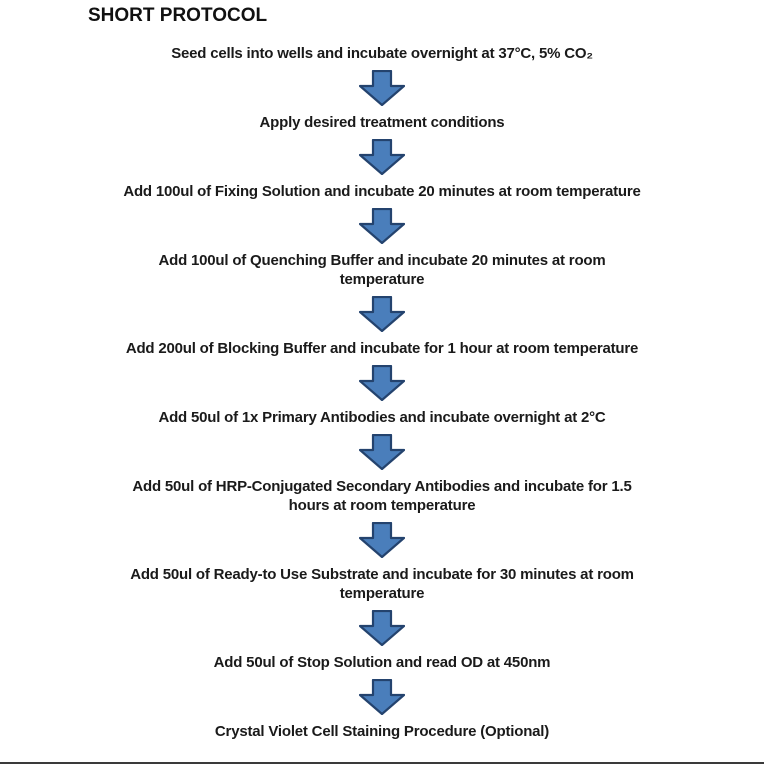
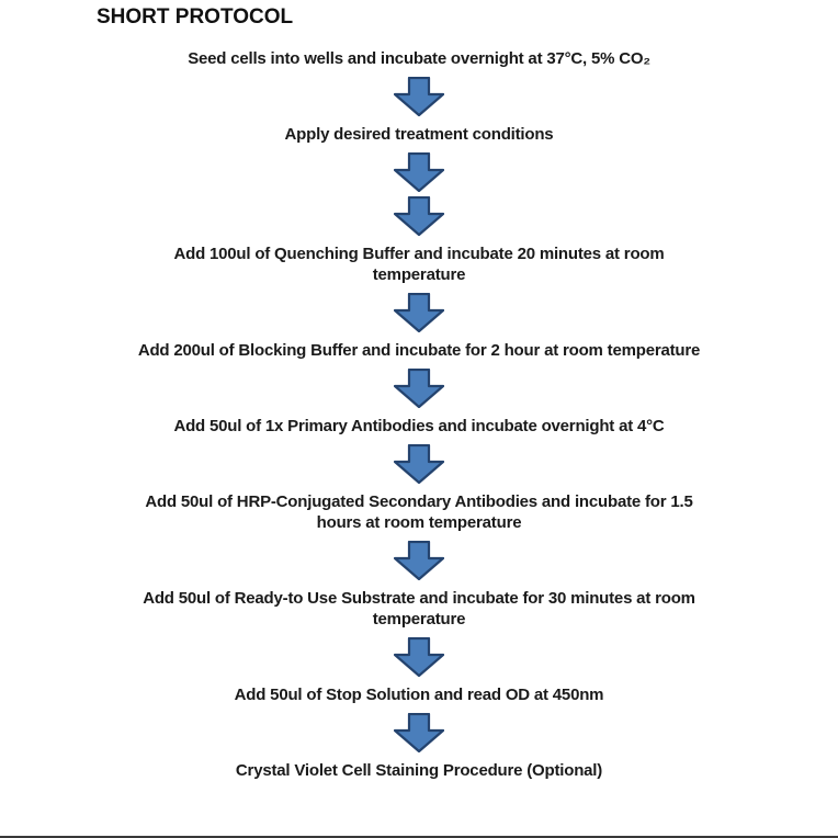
  SHORT PROTOCOL
  Seed cells into wells and incubate overnight at 37°C, 5% CO₂
  Apply desired treatment conditions
- Add 100ul of Fixing Solution and incubate 20 minutes at room temperature
  Add 100ul of Quenching Buffer and incubate 20 minutes at room
  temperature
- Add 200ul of Blocking Buffer and incubate for 1 hour at room temperature
+ Add 200ul of Blocking Buffer and incubate for 2 hour at room temperature
- Add 50ul of 1x Primary Antibodies and incubate overnight at 2°C
+ Add 50ul of 1x Primary Antibodies and incubate overnight at 4°C
  Add 50ul of HRP-Conjugated Secondary Antibodies and incubate for 1.5
  hours at room temperature
  Add 50ul of Ready-to Use Substrate and incubate for 30 minutes at room
  temperature
  Add 50ul of Stop Solution and read OD at 450nm
  Crystal Violet Cell Staining Procedure (Optional)
